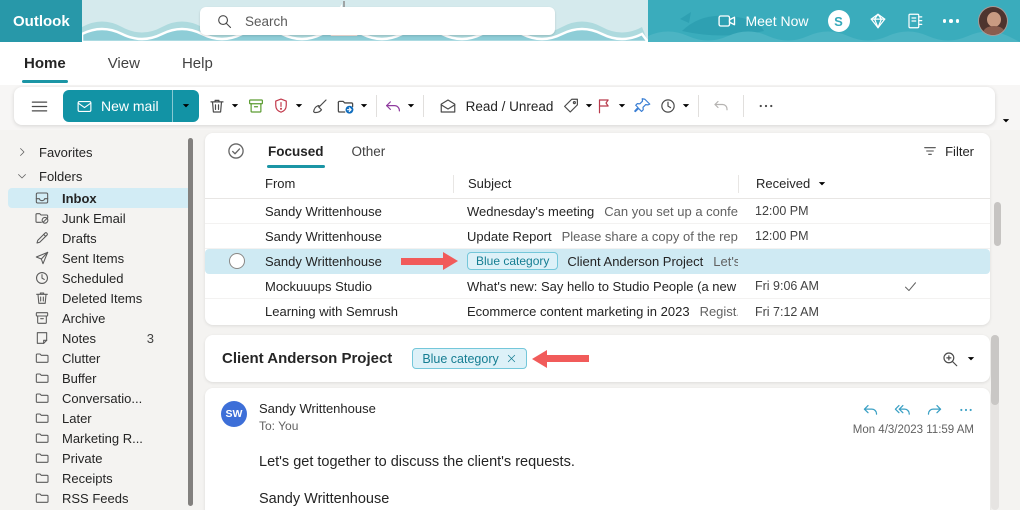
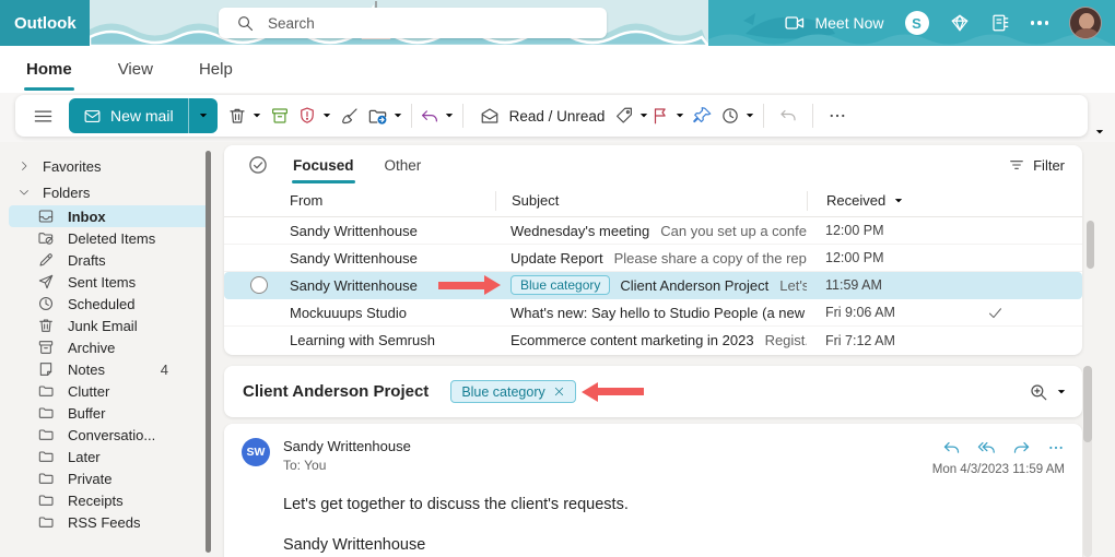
  Outlook
  Search
  Meet Now
  S
  Home
  View
  Help
  New mail
  Read / Unread
  Favorites
  Folders
  Inbox
- Junk Email
+ Deleted Items
  Drafts
  Sent Items
  Scheduled
- Deleted Items
+ Junk Email
  Archive
  Notes
- 3
+ 4
  Clutter
  Buffer
  Conversatio...
  Later
- Marketing R...
  Private
  Receipts
  RSS Feeds
  Focused
  Other
  Filter
  From
  Subject
  Received
  Sandy Writtenhouse
  Wednesday's meeting
  Can you set up a confe
  12:00 PM
  Sandy Writtenhouse
  Update Report
  Please share a copy of the rep
  12:00 PM
  Sandy Writtenhouse
  Blue category
  Client Anderson Project
+ 11:59 AM
  Mockuuups Studio
  What's new: Say hello to Studio People (a new
  Fri 9:06 AM
  Learning with Semrush
  Ecommerce content marketing in 2023
  Fri 7:12 AM
  Client Anderson Project
  Blue category
  SW
  Sandy Writtenhouse
  To: You
  Mon 4/3/2023 11:59 AM
  Let's get together to discuss the client's requests.
  Sandy Writtenhouse
